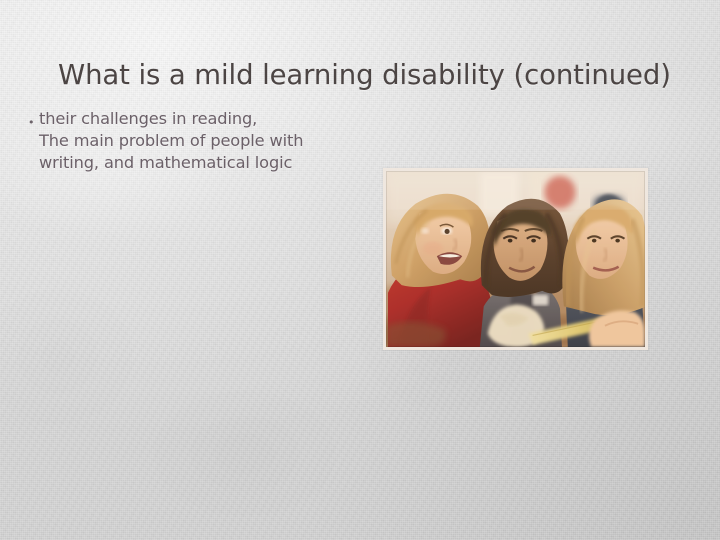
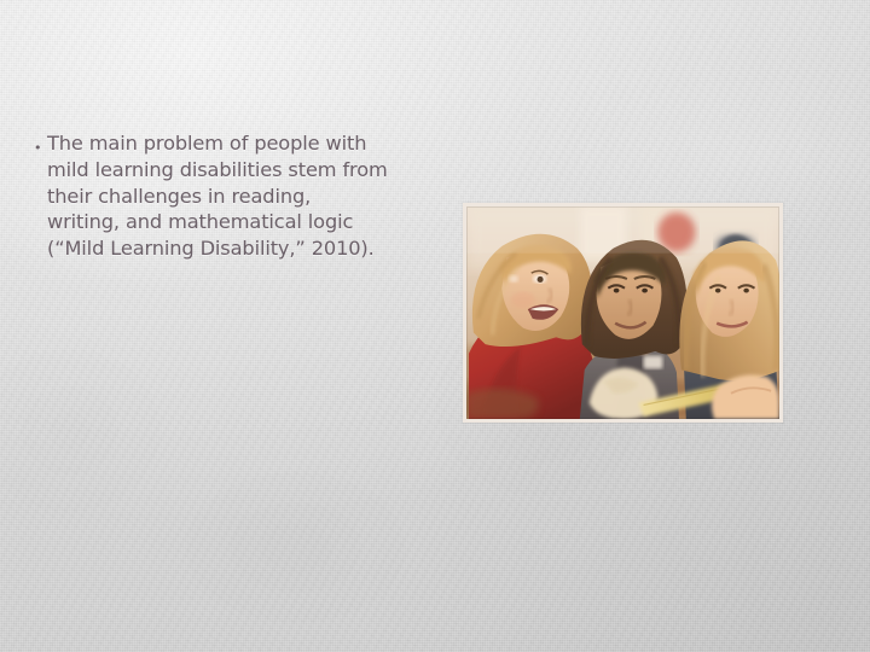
- What is a mild learning disability (continued)
  •
- their challenges in reading,
+ The main problem of people with
+ mild learning disabilities stem from
- The main problem of people with
+ their challenges in reading,
  writing, and mathematical logic
+ (“Mild Learning Disability,” 2010).
